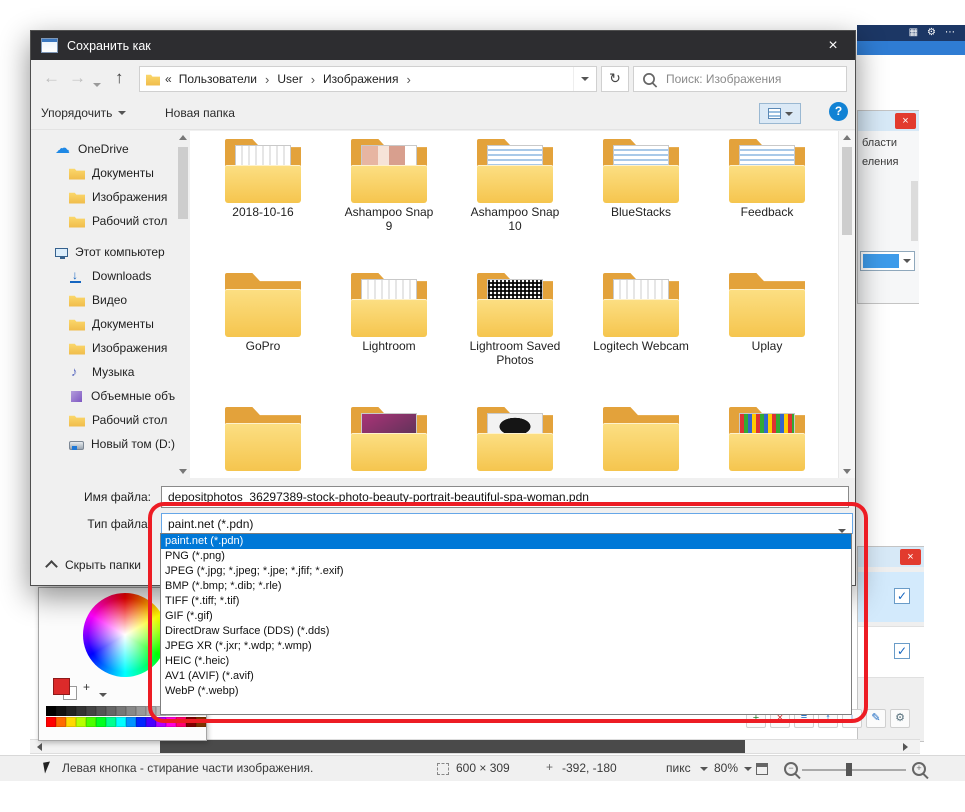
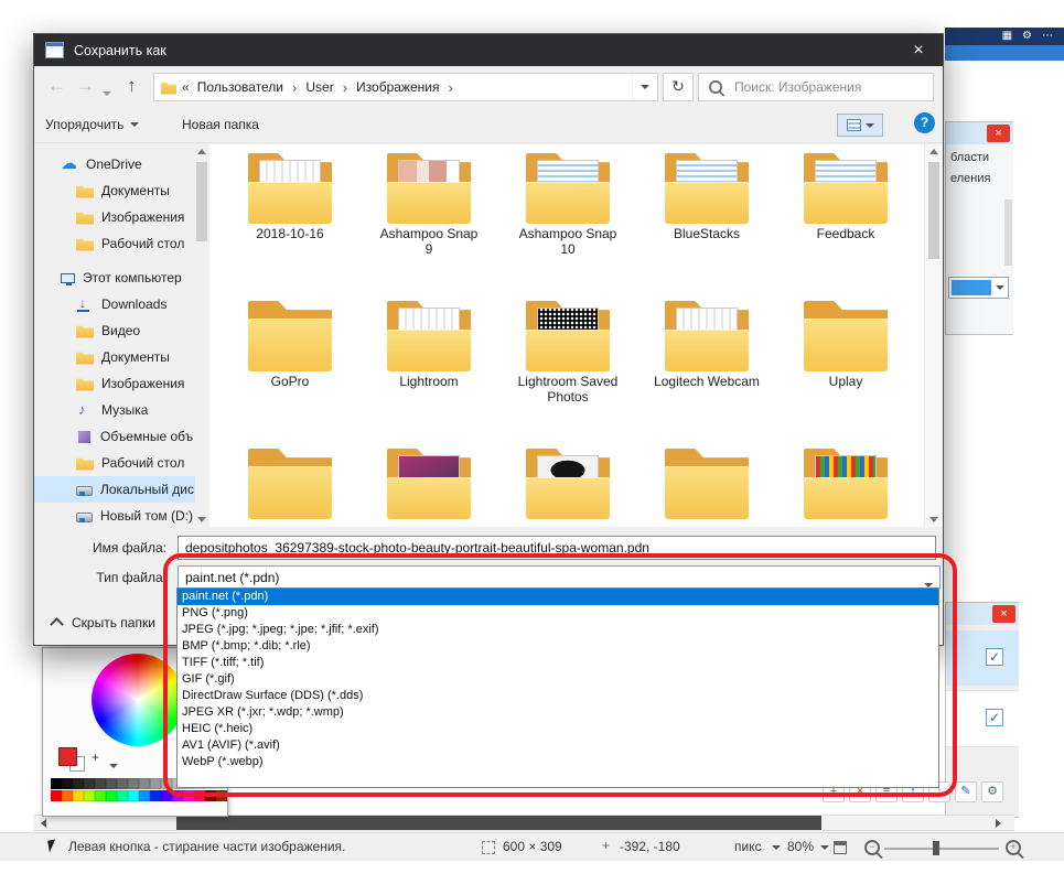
  ▦
  ⚙
  ⋯
  ×
  бласти
  еления
  ×
  ✓
  ✓
  +
  ×
  ≡
  ↑
  ↓
  ✎
  ⚙
  +
  Левая кнопка - стирание части изображения.
  600 × 309
  +
  -392, -180
  пикс
  80%
  −
  +
  Сохранить как
  ×
  ←
  →
  ↑
  «
  Пользователи
  ›
  User
  ›
  Изображения
  ›
  ↻
  Поиск: Изображения
  Упорядочить
  Новая папка
  ?
  OneDrive
  Документы
  Изображения
  Рабочий стол
  Этот компьютер
  Downloads
  Видео
  Документы
  Изображения
  Музыка
  Объемные объ
  Рабочий стол
+ Локальный дис
  Новый том (D:)
  2018-10-16
  Ashampoo Snap 9
  Ashampoo Snap 10
  BlueStacks
  Feedback
  GoPro
  Lightroom
  Lightroom Saved Photos
  Logitech Webcam
  Uplay
  Имя файла:
  depositphotos_36297389-stock-photo-beauty-portrait-beautiful-spa-woman.pdn
  Тип файла:
  paint.net (*.pdn)
  Скрыть папки
  paint.net (*.pdn)
  PNG (*.png)
  JPEG (*.jpg; *.jpeg; *.jpe; *.jfif; *.exif)
  BMP (*.bmp; *.dib; *.rle)
  TIFF (*.tiff; *.tif)
  GIF (*.gif)
  DirectDraw Surface (DDS) (*.dds)
  JPEG XR (*.jxr; *.wdp; *.wmp)
  HEIC (*.heic)
  AV1 (AVIF) (*.avif)
  WebP (*.webp)
